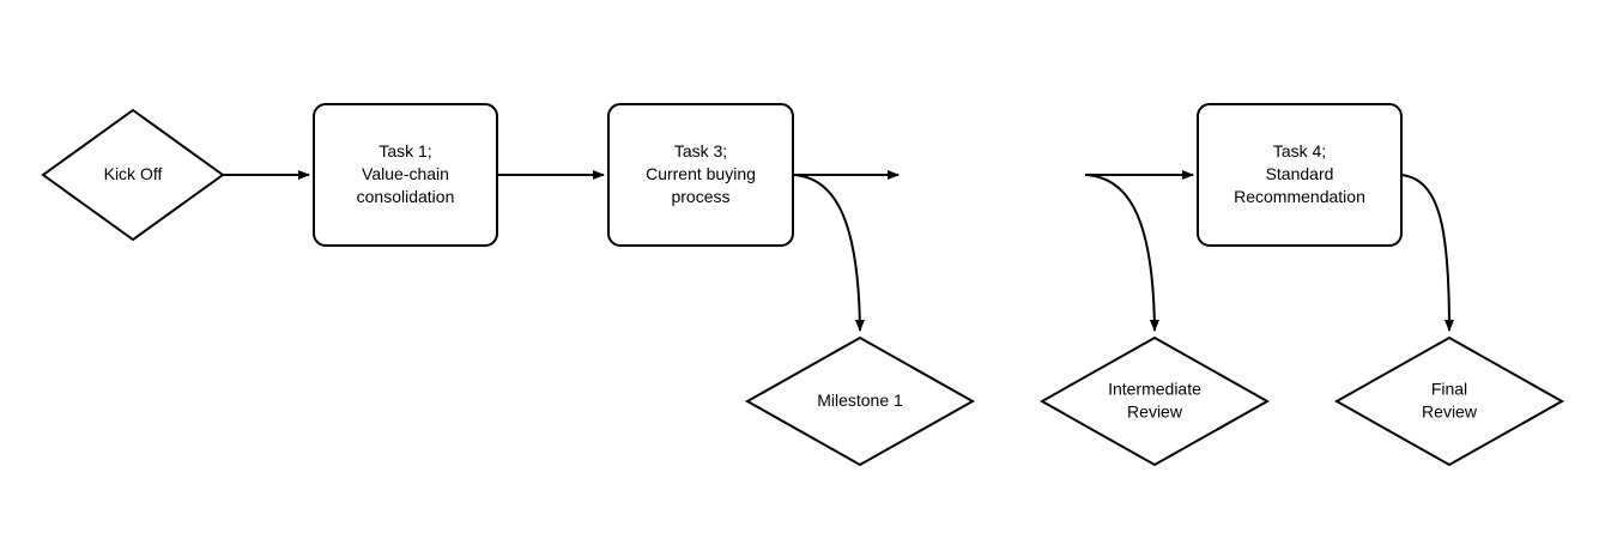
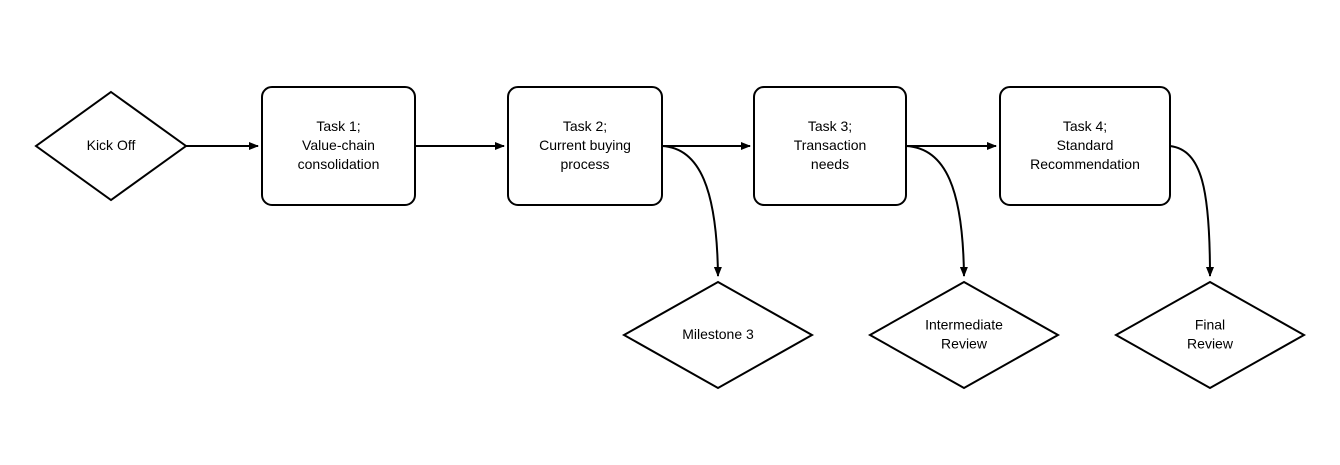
  Kick Off
  Task 1; Value-chain consolidation
- Task 3; Current buying process
+ Task 2; Current buying process
+ Task 3; Transaction needs
  Task 4; Standard Recommendation
- Milestone 1
+ Milestone 3
  Intermediate Review
  Final Review
